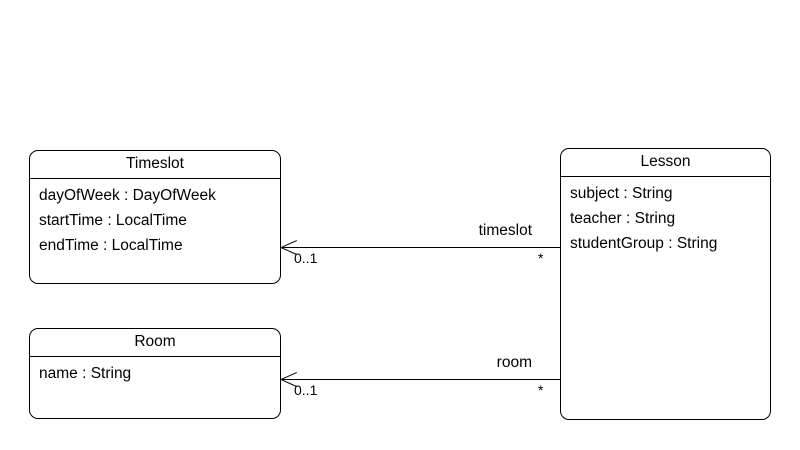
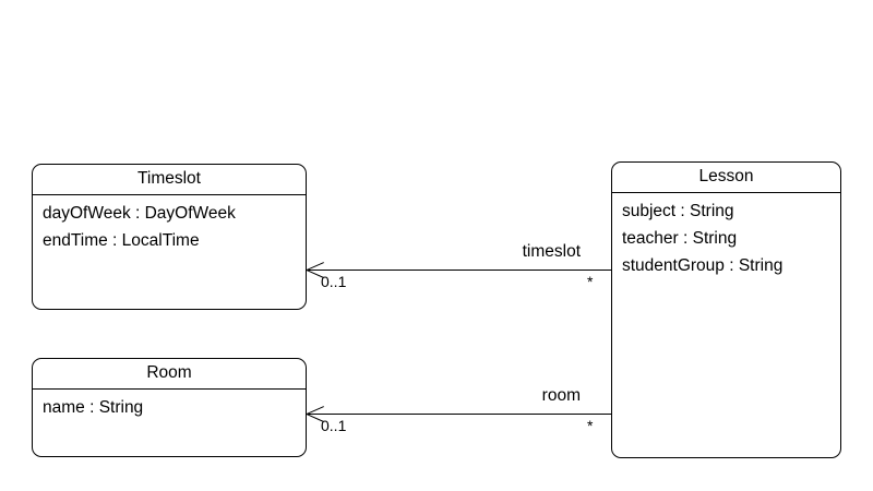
  Timeslot
  dayOfWeek : DayOfWeek
- startTime : LocalTime
  endTime : LocalTime
  Room
  name : String
  Lesson
  subject : String
  teacher : String
  studentGroup : String
  timeslot
  0..1
  *
  room
  0..1
  *
